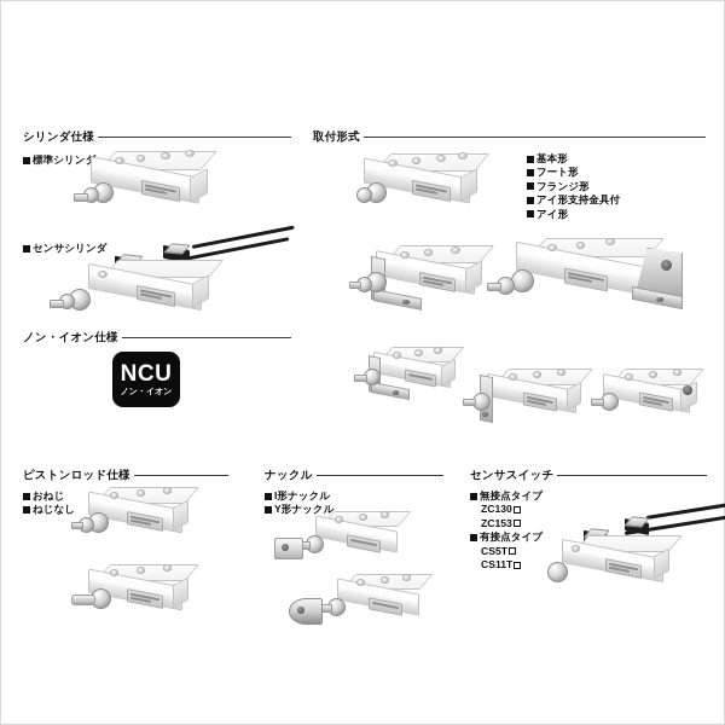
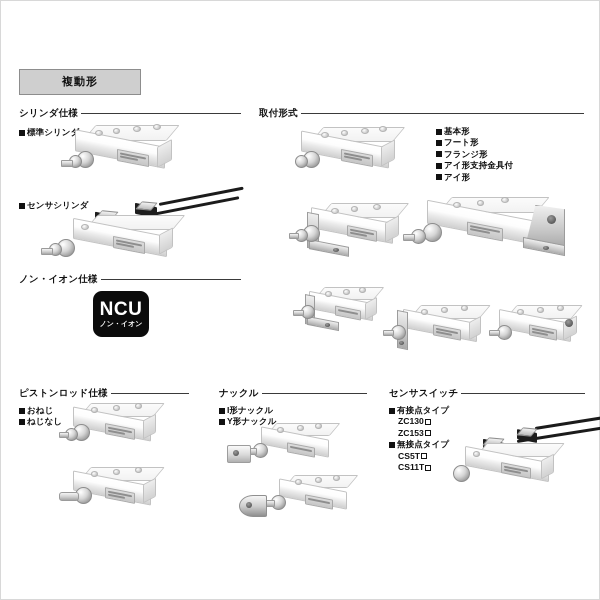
+ 複動形
  シリンダ仕様
  標準シリン
  センサシリンダ
  ノン・イオン仕様
  NCU
  取付形式
  基本形
  フート形
  フランジ形
  アイ形支持金具付
  アイ形
  ピストンロッド仕様
  おねじ
  ねじなし
  ナックル
  I形ナックル
  Y形ナックル
  センサスイッチ
- 無接点タイプ
+ 有接点タイプ
  ZC130
  ZC153
- 有接点タイプ
+ 無接点タイプ
  CS5T
  CS11T
